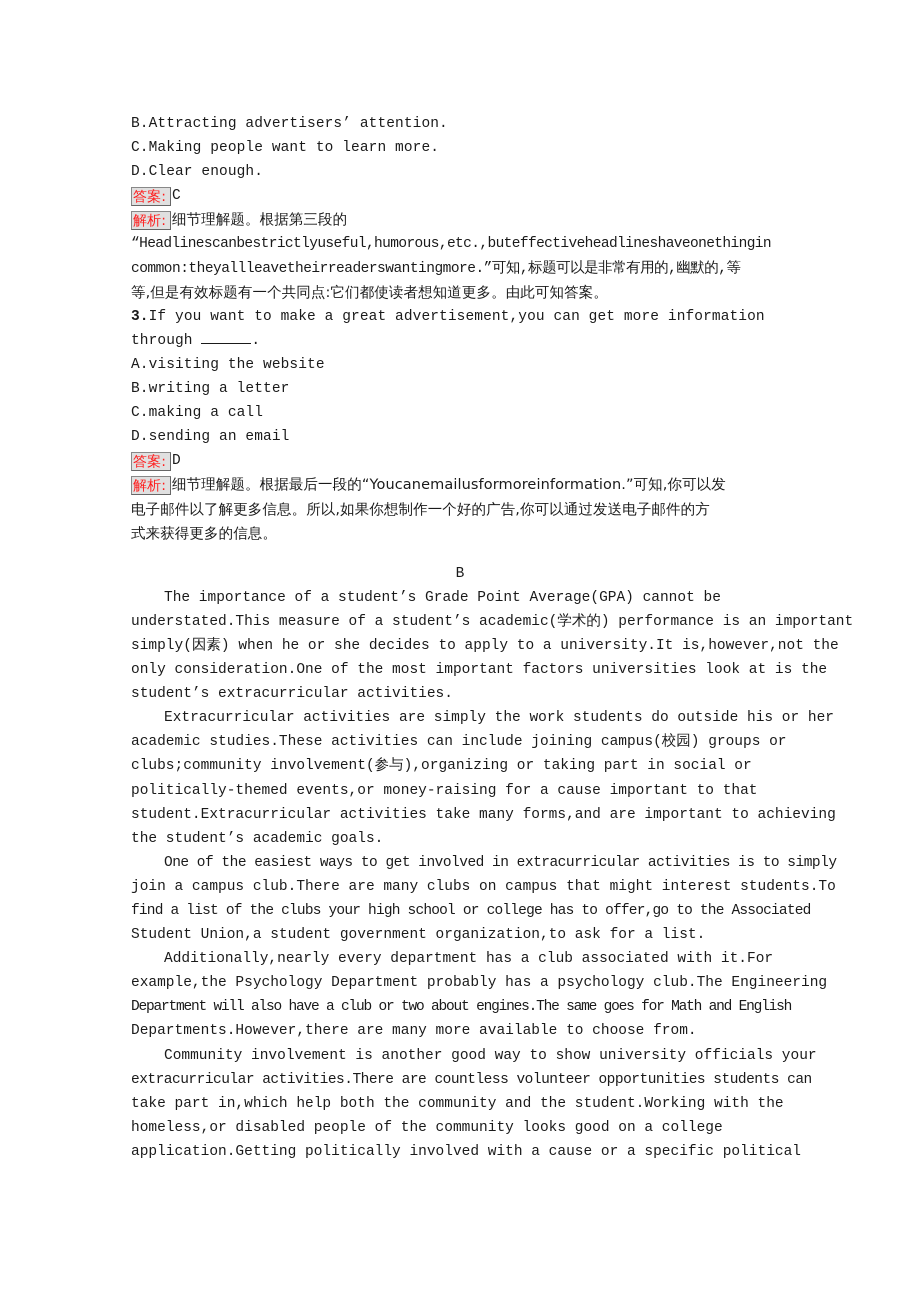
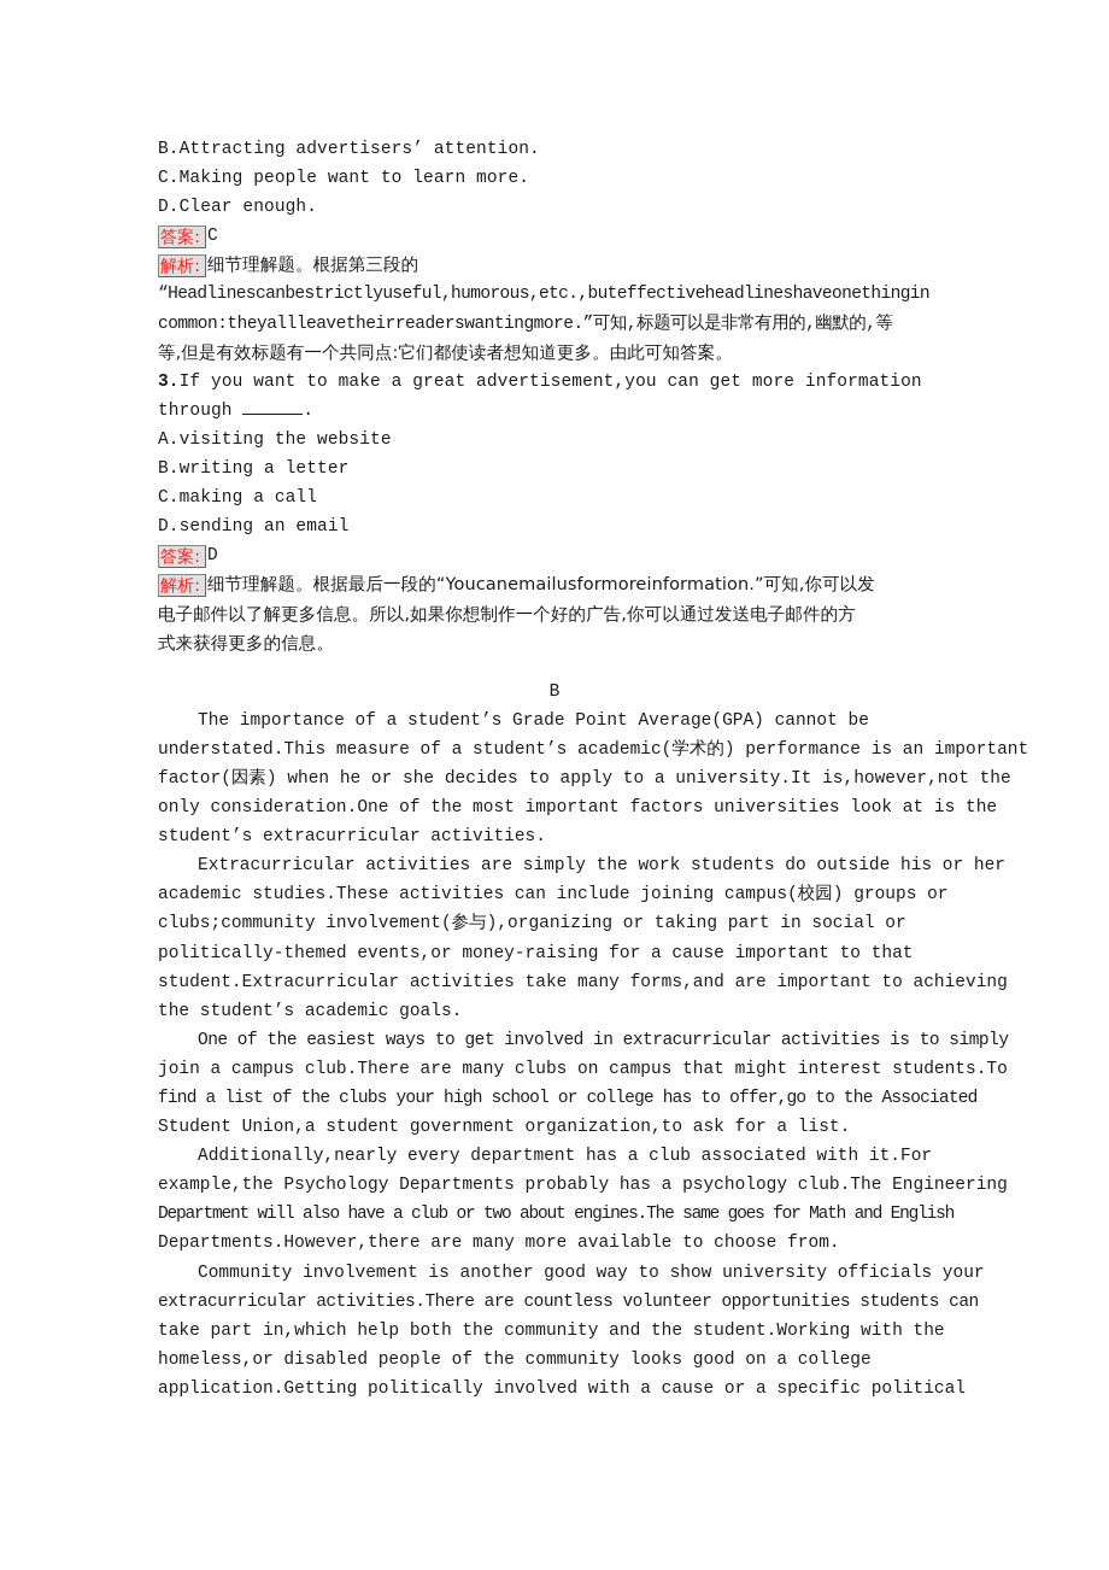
  B.Attracting advertisers’ attention.
  C.Making people want to learn more.
  D.Clear enough.
  答案: C
  解析: 细节理解题。根据第三段的
  “Headlinescanbestrictlyuseful,humorous,etc.,buteffectiveheadlineshaveonethingin
  common:theyallleavetheirreaderswantingmore.”可知,标题可以是非常有用的,幽默的,等
  等,但是有效标题有一个共同点:它们都使读者想知道更多。由此可知答案。
  3.If you want to make a great advertisement,you can get more information
  through .
  A.visiting the website
  B.writing a letter
  C.making a call
  D.sending an email
  答案: D
  解析: 细节理解题。根据最后一段的“Youcanemailusformoreinformation.”可知,你可以发
  电子邮件以了解更多信息。所以,如果你想制作一个好的广告,你可以通过发送电子邮件的方
  式来获得更多的信息。
  B
  The importance of a student’s Grade Point Average(GPA) cannot be
  understated.This measure of a student’s academic(学术的) performance is an important
- simply(因素) when he or she decides to apply to a university.It is,however,not the
+ factor(因素) when he or she decides to apply to a university.It is,however,not the
  only consideration.One of the most important factors universities look at is the
  student’s extracurricular activities.
  Extracurricular activities are simply the work students do outside his or her
  academic studies.These activities can include joining campus(校园) groups or
  clubs;community involvement(参与),organizing or taking part in social or
  politically-themed events,or money-raising for a cause important to that
  student.Extracurricular activities take many forms,and are important to achieving
  the student’s academic goals.
  One of the easiest ways to get involved in extracurricular activities is to simply
  join a campus club.There are many clubs on campus that might interest students.To
  find a list of the clubs your high school or college has to offer,go to the Associated
  Student Union,a student government organization,to ask for a list.
  Additionally,nearly every department has a club associated with it.For
- example,the Psychology Department probably has a psychology club.The Engineering
+ example,the Psychology Departments probably has a psychology club.The Engineering
  Department will also have a club or two about engines.The same goes for Math and English
  Departments.However,there are many more available to choose from.
  Community involvement is another good way to show university officials your
  extracurricular activities.There are countless volunteer opportunities students can
  take part in,which help both the community and the student.Working with the
  homeless,or disabled people of the community looks good on a college
  application.Getting politically involved with a cause or a specific political
